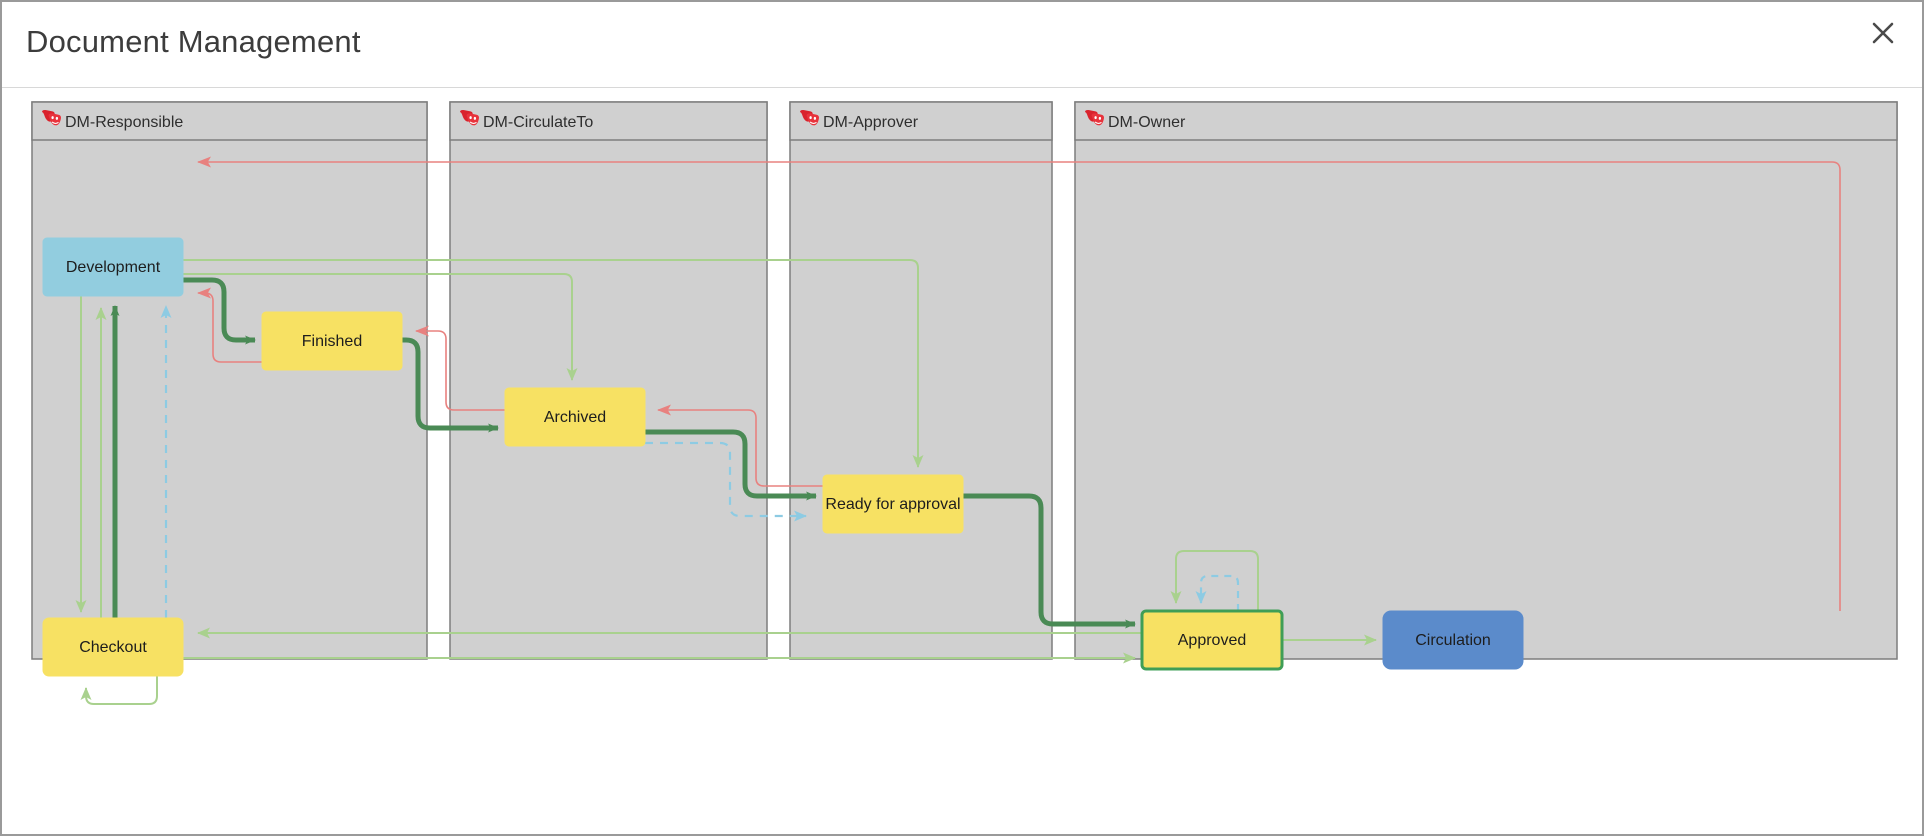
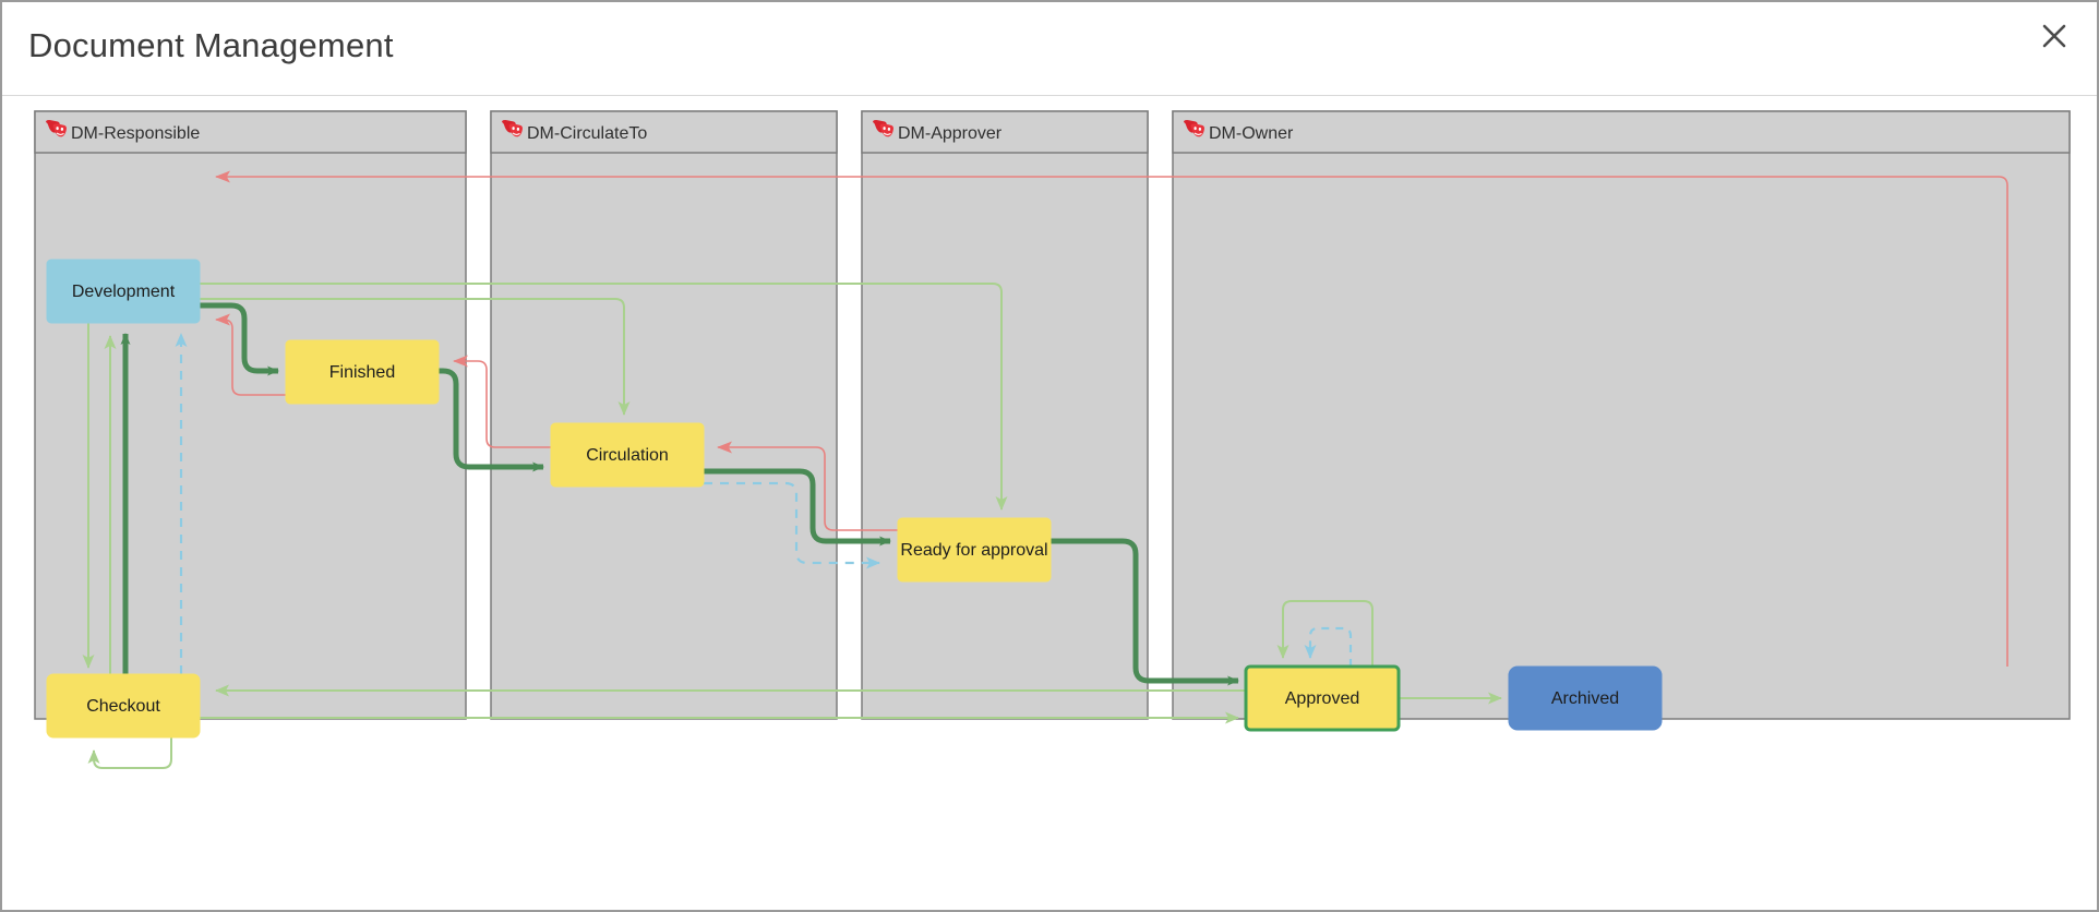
  Document Management
  DM-Responsible
  DM-CirculateTo
  DM-Approver
  DM-Owner
  Development
  Finished
  Checkout
- Archived
+ Circulation
  Ready for approval
  Approved
- Circulation
+ Archived
